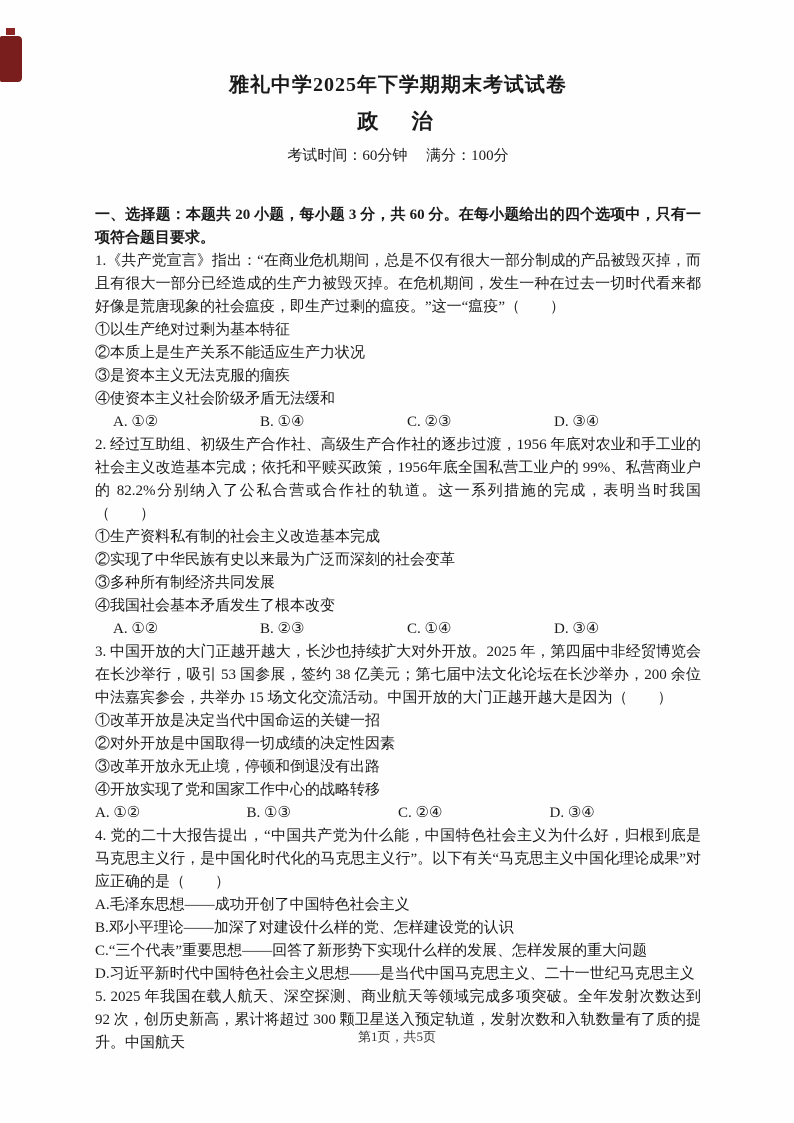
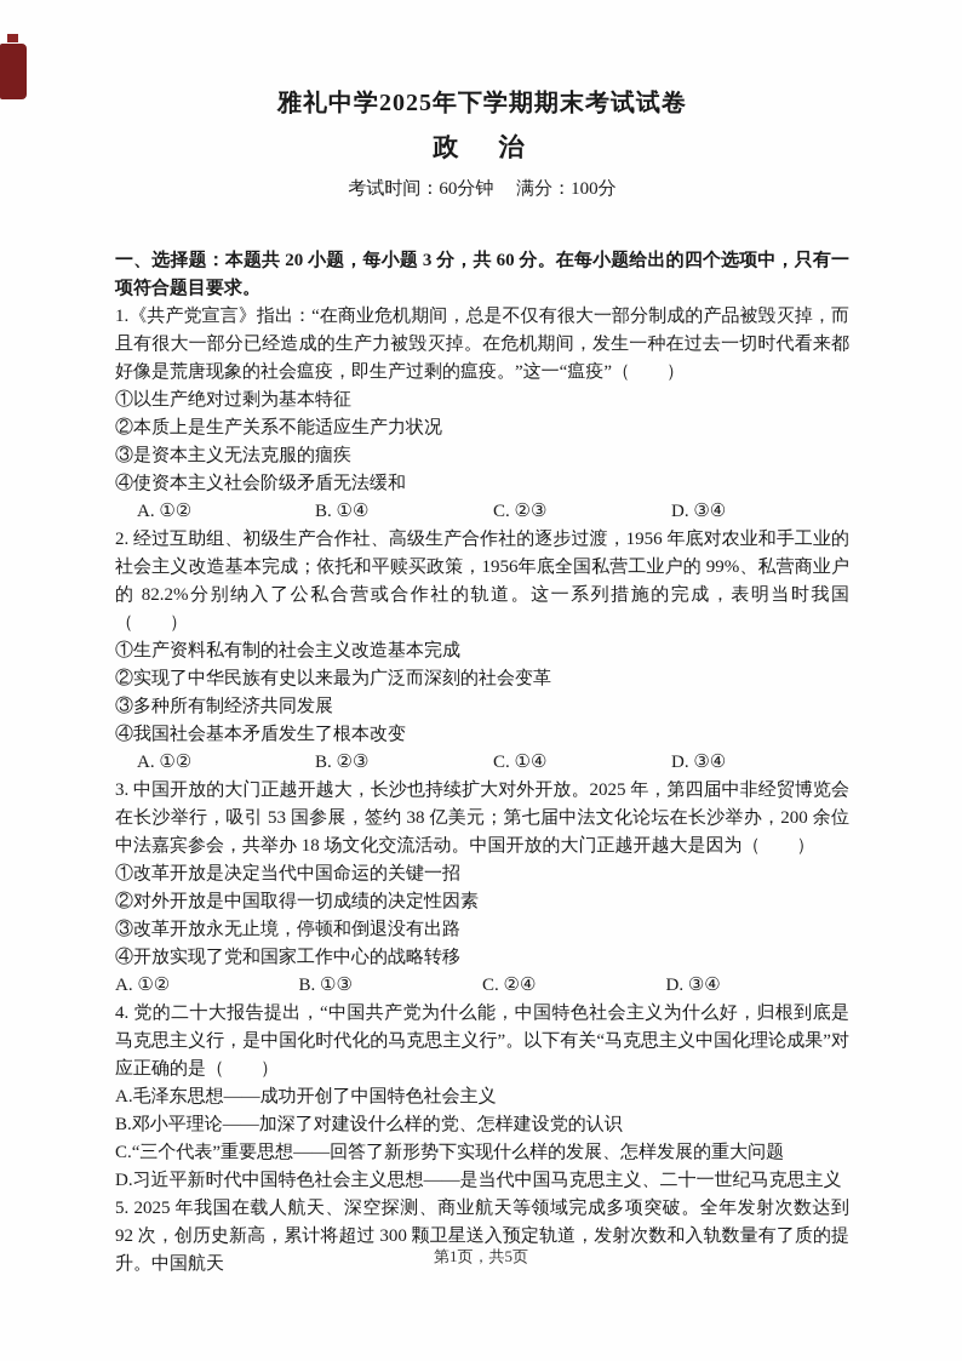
  雅礼中学2025年下学期期末考试试卷
  政 治
  考试时间：60分钟 满分：100分
  一、选择题：本题共 20 小题，每小题 3 分，共 60 分。在每小题给出的四个选项中，只有一项符合题目要求。
  1.《共产党宣言》指出：“在商业危机期间，总是不仅有很大一部分制成的产品被毁灭掉，而且有很大一部分已经造成的生产力被毁灭掉。在危机期间，发生一种在过去一切时代看来都好像是荒唐现象的社会瘟疫，即生产过剩的瘟疫。”这一“瘟疫”（ ）
  ①以生产绝对过剩为基本特征
  ②本质上是生产关系不能适应生产力状况
  ③是资本主义无法克服的痼疾
  ④使资本主义社会阶级矛盾无法缓和
  A. ①②
  B. ①④
  C. ②③
  D. ③④
  2. 经过互助组、初级生产合作社、高级生产合作社的逐步过渡，1956 年底对农业和手工业的社会主义改造基本完成；依托和平赎买政策，1956年底全国私营工业户的 99%、私营商业户的 82.2%分别纳入了公私合营或合作社的轨道。这一系列措施的完成，表明当时我国（ ）
  ①生产资料私有制的社会主义改造基本完成
  ②实现了中华民族有史以来最为广泛而深刻的社会变革
  ③多种所有制经济共同发展
  ④我国社会基本矛盾发生了根本改变
  A. ①②
  B. ②③
  C. ①④
  D. ③④
- 3. 中国开放的大门正越开越大，长沙也持续扩大对外开放。2025 年，第四届中非经贸博览会在长沙举行，吸引 53 国参展，签约 38 亿美元；第七届中法文化论坛在长沙举办，200 余位中法嘉宾参会，共举办 15 场文化交流活动。中国开放的大门正越开越大是因为（ ）
+ 3. 中国开放的大门正越开越大，长沙也持续扩大对外开放。2025 年，第四届中非经贸博览会在长沙举行，吸引 53 国参展，签约 38 亿美元；第七届中法文化论坛在长沙举办，200 余位中法嘉宾参会，共举办 18 场文化交流活动。中国开放的大门正越开越大是因为（ ）
  ①改革开放是决定当代中国命运的关键一招
  ②对外开放是中国取得一切成绩的决定性因素
  ③改革开放永无止境，停顿和倒退没有出路
  ④开放实现了党和国家工作中心的战略转移
  A. ①②
  B. ①③
  C. ②④
  D. ③④
  4. 党的二十大报告提出，“中国共产党为什么能，中国特色社会主义为什么好，归根到底是马克思主义行，是中国化时代化的马克思主义行”。以下有关“马克思主义中国化理论成果”对应正确的是（ ）
  A.毛泽东思想——成功开创了中国特色社会主义
  B.邓小平理论——加深了对建设什么样的党、怎样建设党的认识
  C.“三个代表”重要思想——回答了新形势下实现什么样的发展、怎样发展的重大问题
  D.习近平新时代中国特色社会主义思想——是当代中国马克思主义、二十一世纪马克思主义
  5. 2025 年我国在载人航天、深空探测、商业航天等领域完成多项突破。全年发射次数达到 92 次，创历史新高，累计将超过 300 颗卫星送入预定轨道，发射次数和入轨数量有了质的提升。中国航天
  第1页，共5页
